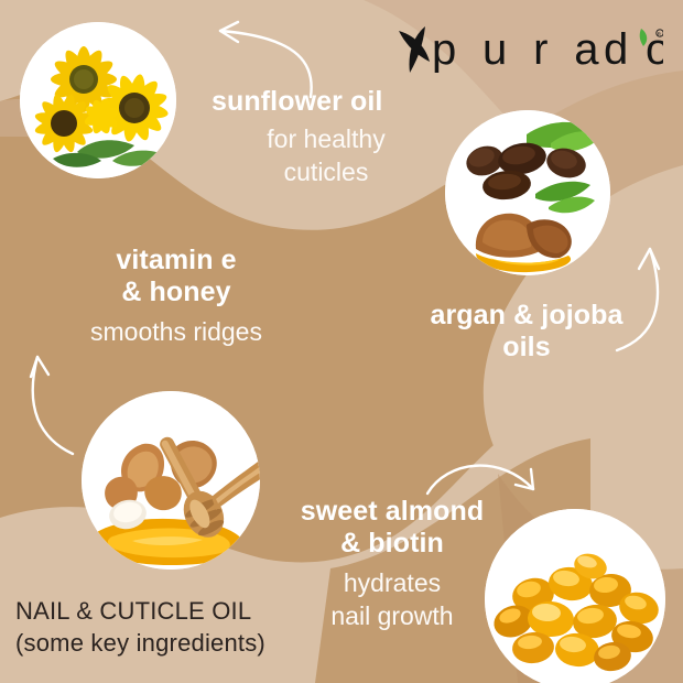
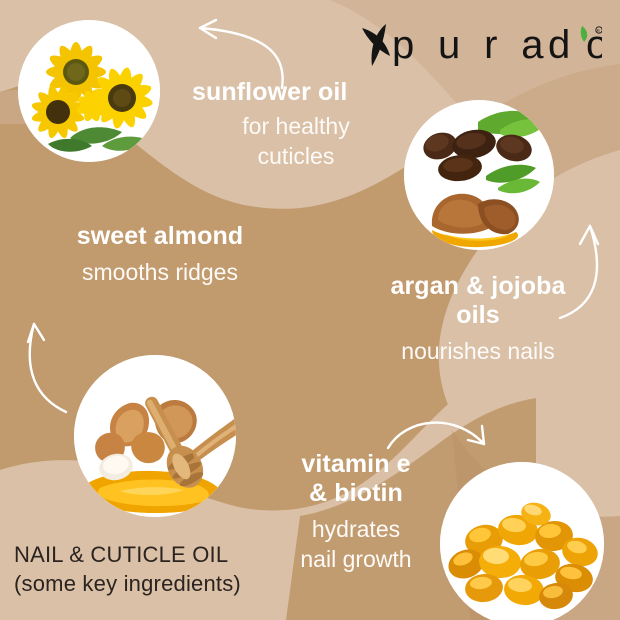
  pura
  d
  o
  sunflower oil
  for healthy
  cuticles
- vitamin e
+ sweet almond
- & honey
  smooths ridges
  argan & jojoba
  oils
+ nourishes nails
- sweet almond
+ vitamin e
  & biotin
  hydrates
  nail growth
  NAIL & CUTICLE OIL
  (some key ingredients)
